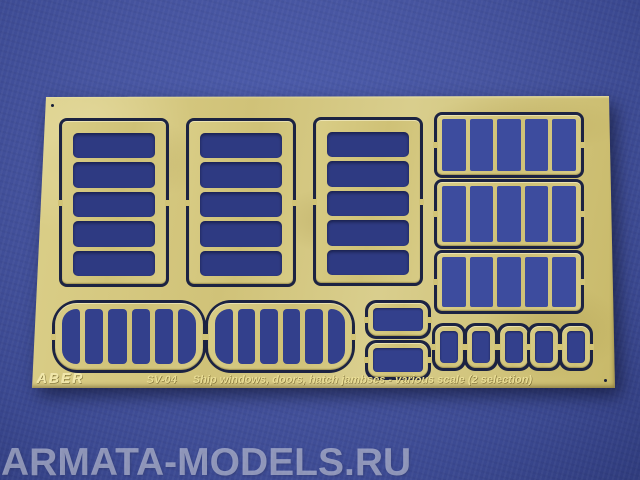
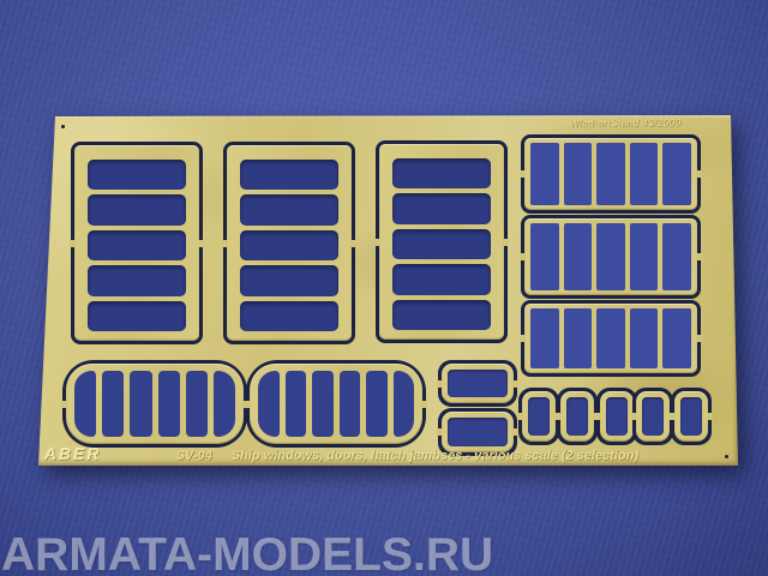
+ Wlad-artStand 43/2000
  ABER
  SV-04
  Ship windows, doors, hatch jambses - various scale (2 selection)
  ARMATA-MODELS.RU
